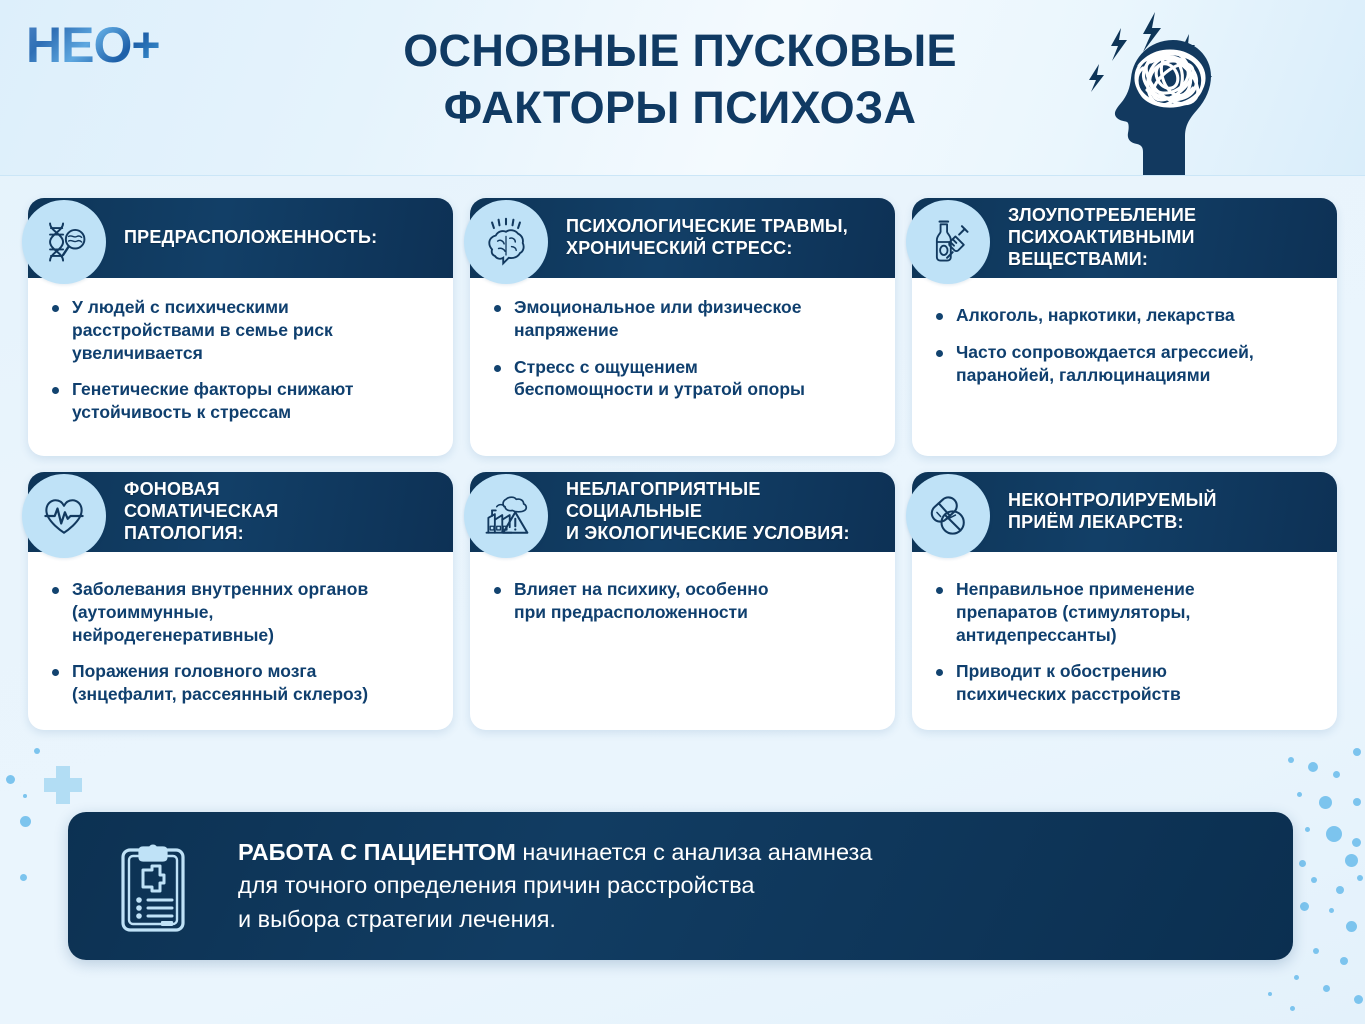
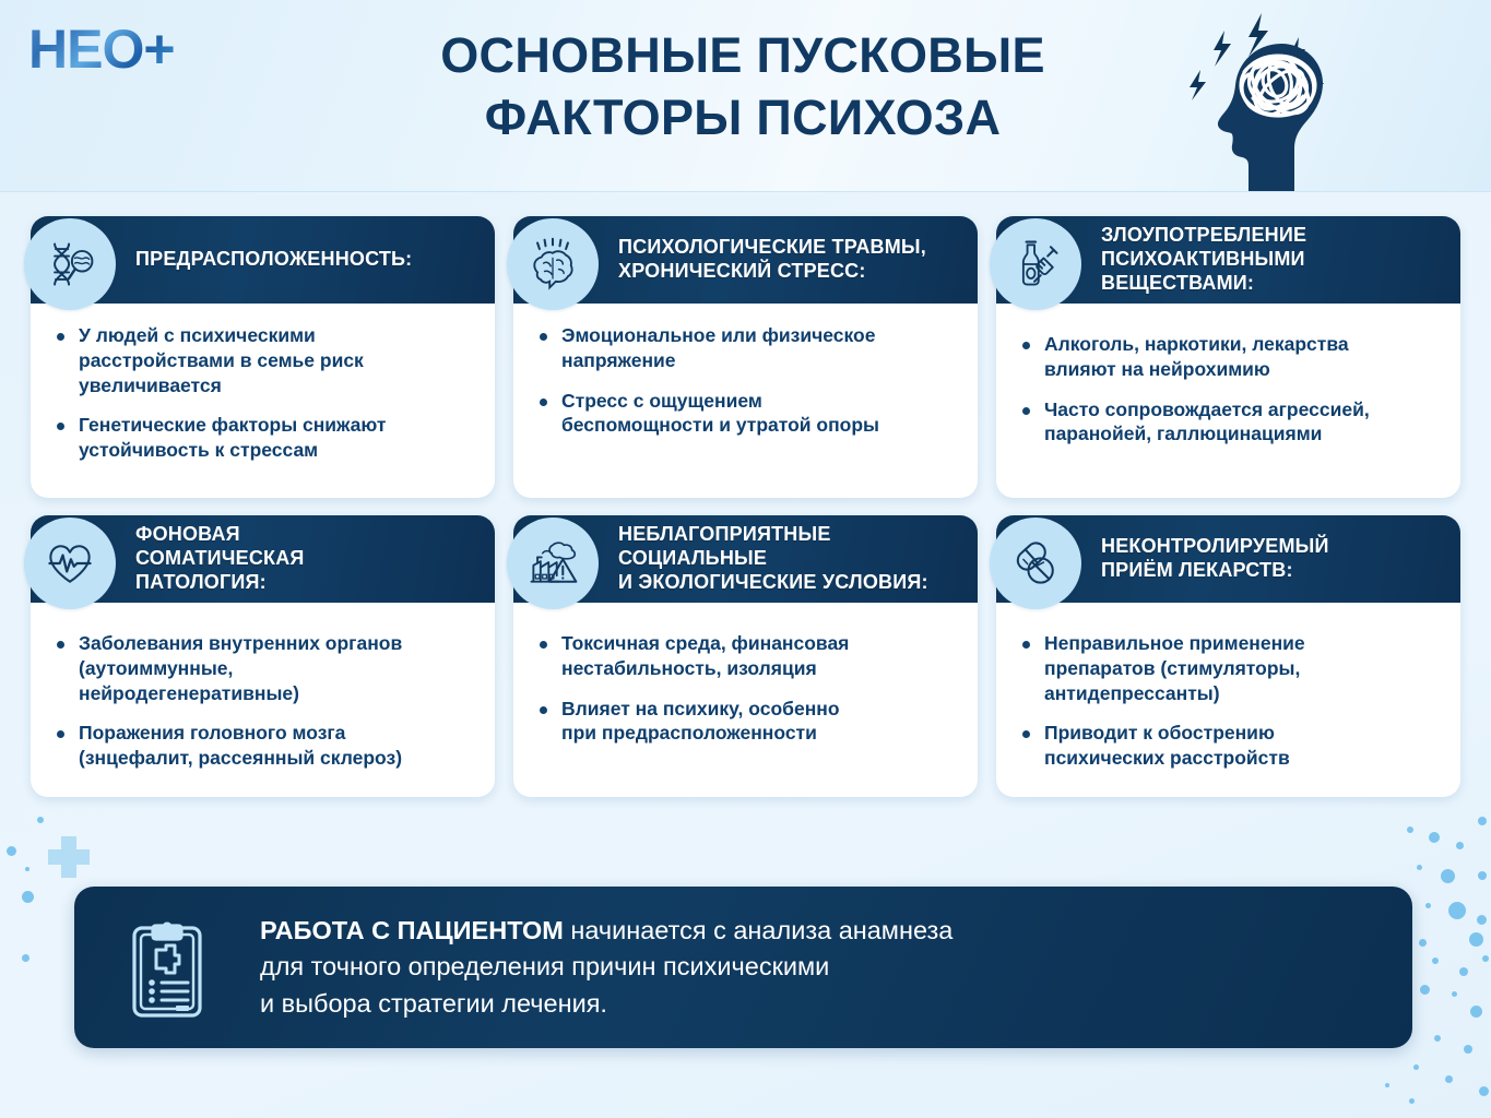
  НЕО+
  ОСНОВНЫЕ ПУСКОВЫЕ
  ФАКТОРЫ ПСИХОЗА
  ПРЕДРАСПОЛОЖЕННОСТЬ:
  У людей с психическими
  расстройствами в семье риск
  увеличивается
  Генетические факторы снижают
  устойчивость к стрессам
  ПСИХОЛОГИЧЕСКИЕ ТРАВМЫ,
  ХРОНИЧЕСКИЙ СТРЕСС:
  Эмоциональное или физическое
  напряжение
  Стресс с ощущением
  беспомощности и утратой опоры
  ЗЛОУПОТРЕБЛЕНИЕ
  ПСИХОАКТИВНЫМИ
  ВЕЩЕСТВАМИ:
  Алкоголь, наркотики, лекарства
+ влияют на нейрохимию
  Часто сопровождается агрессией,
  паранойей, галлюцинациями
  ФОНОВАЯ
  СОМАТИЧЕСКАЯ
  ПАТОЛОГИЯ:
  Заболевания внутренних органов
  (аутоиммунные,
  нейродегенеративные)
  Поражения головного мозга
  (знцефалит, рассеянный склероз)
  НЕБЛАГОПРИЯТНЫЕ
  СОЦИАЛЬНЫЕ
  И ЭКОЛОГИЧЕСКИЕ УСЛОВИЯ:
+ Токсичная среда, финансовая
+ нестабильность, изоляция
  Влияет на психику, особенно
  при предрасположенности
  НЕКОНТРОЛИРУЕМЫЙ
  ПРИЁМ ЛЕКАРСТВ:
  Неправильное применение
  препаратов (стимуляторы,
  антидепрессанты)
  Приводит к обострению
  психических расстройств
  РАБОТА С ПАЦИЕНТОМ начинается с анализа анамнеза
- для точного определения причин расстройства
+ для точного определения причин психическими
  и выбора стратегии лечения.
